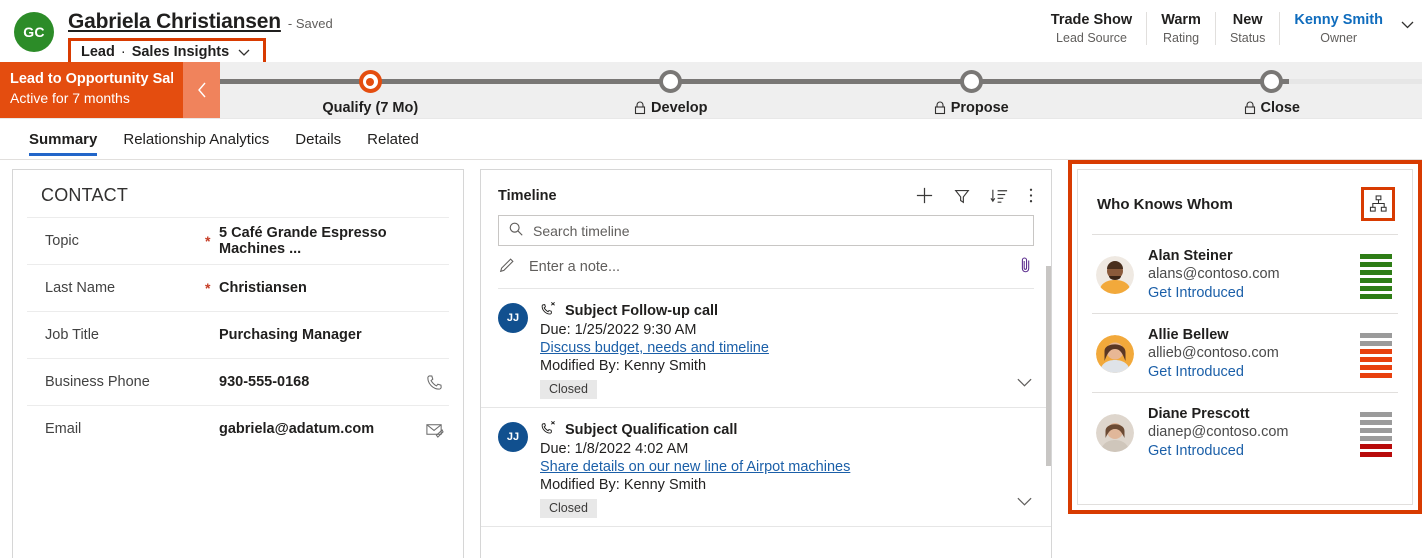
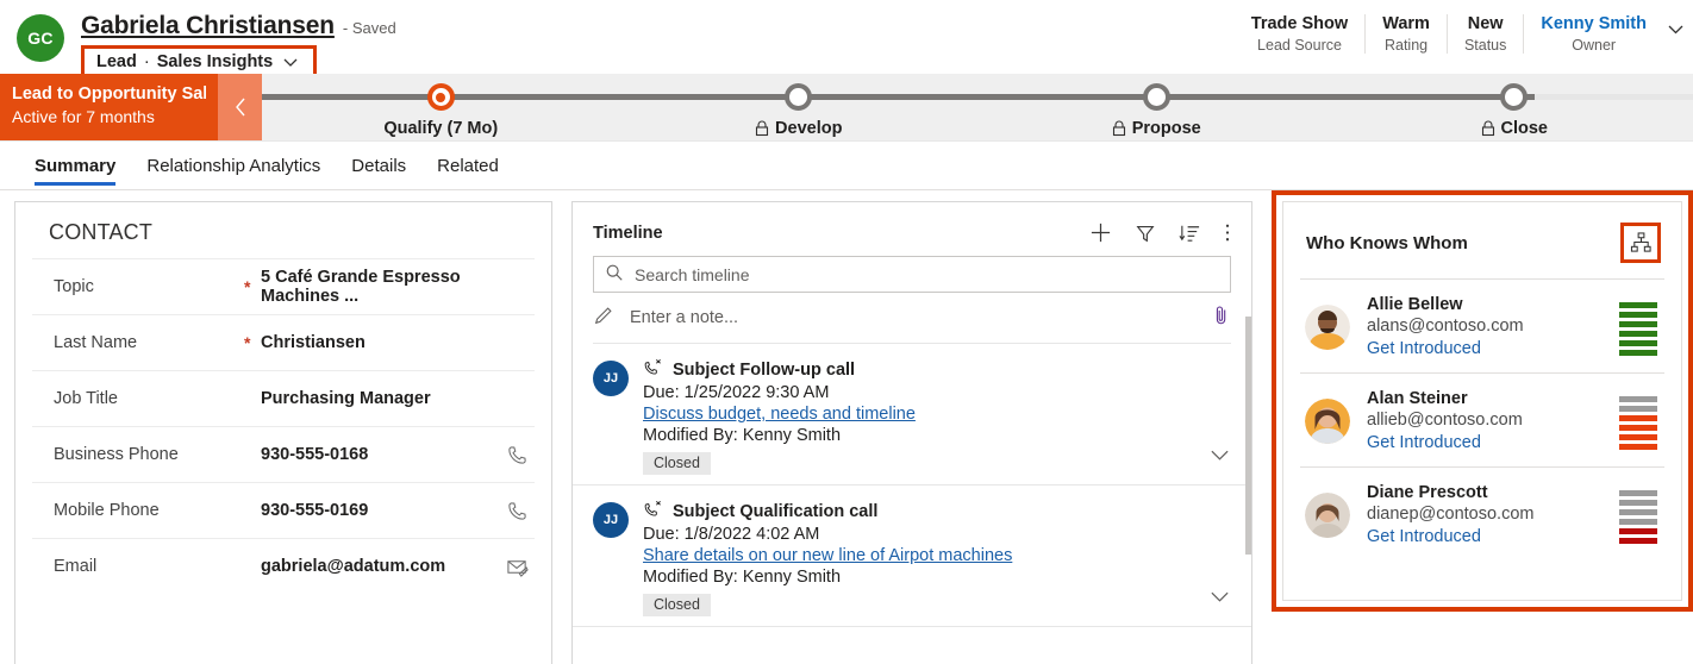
  GC
  Gabriela Christiansen
  - Saved
  Lead
  ·
  Sales Insights
  Trade Show
  Lead Source
  Warm
  Rating
  New
  Status
  Kenny Smith
  Owner
  Lead to Opportunity Sal
  Active for 7 months
  Qualify (7 Mo)
  Develop
  Propose
  Close
  Summary
  Relationship Analytics
  Details
  Related
  CONTACT
  Topic
  *
  5 Café Grande Espresso Machines ...
  Last Name
  *
  Christiansen
  Job Title
  Purchasing Manager
  Business Phone
  930-555-0168
+ Mobile Phone
+ 930-555-0169
  Email
  gabriela@adatum.com
  Timeline
  Search timeline
  Enter a note...
  JJ
  Subject Follow-up call
  Due: 1/25/2022 9:30 AM
  Discuss budget, needs and timeline
  Modified By: Kenny Smith
  Closed
  JJ
  Subject Qualification call
  Due: 1/8/2022 4:02 AM
  Share details on our new line of Airpot machines
  Modified By: Kenny Smith
  Closed
  Who Knows Whom
- Alan Steiner
+ Allie Bellew
  alans@contoso.com
  Get Introduced
- Allie Bellew
+ Alan Steiner
  allieb@contoso.com
  Get Introduced
  Diane Prescott
  dianep@contoso.com
  Get Introduced
